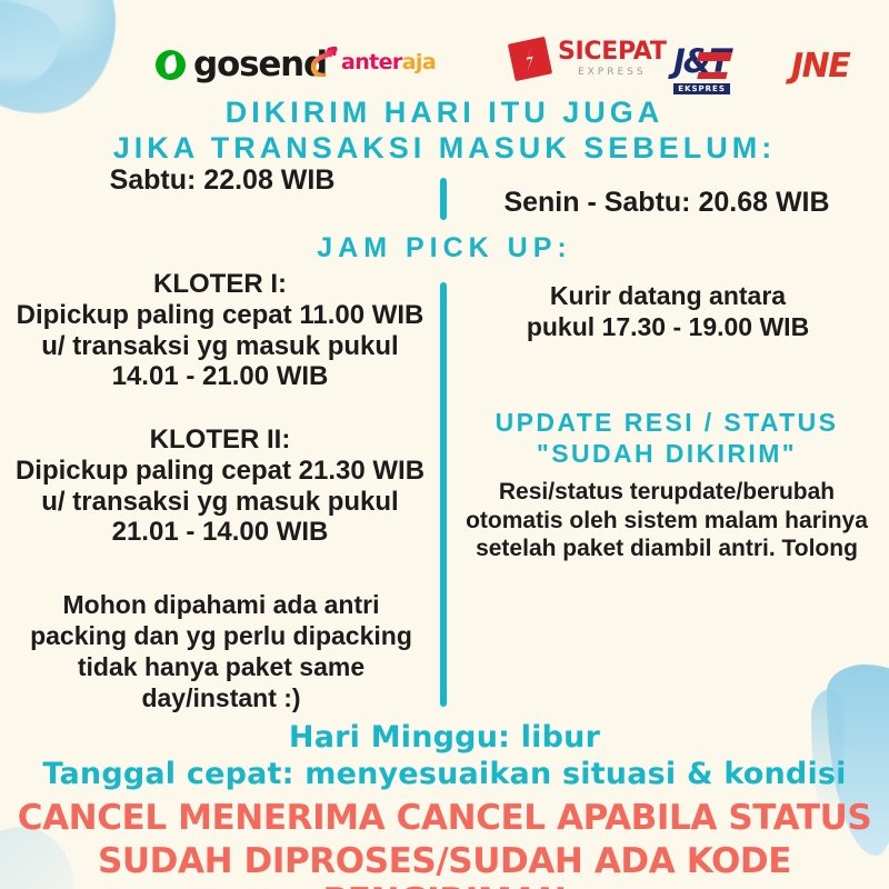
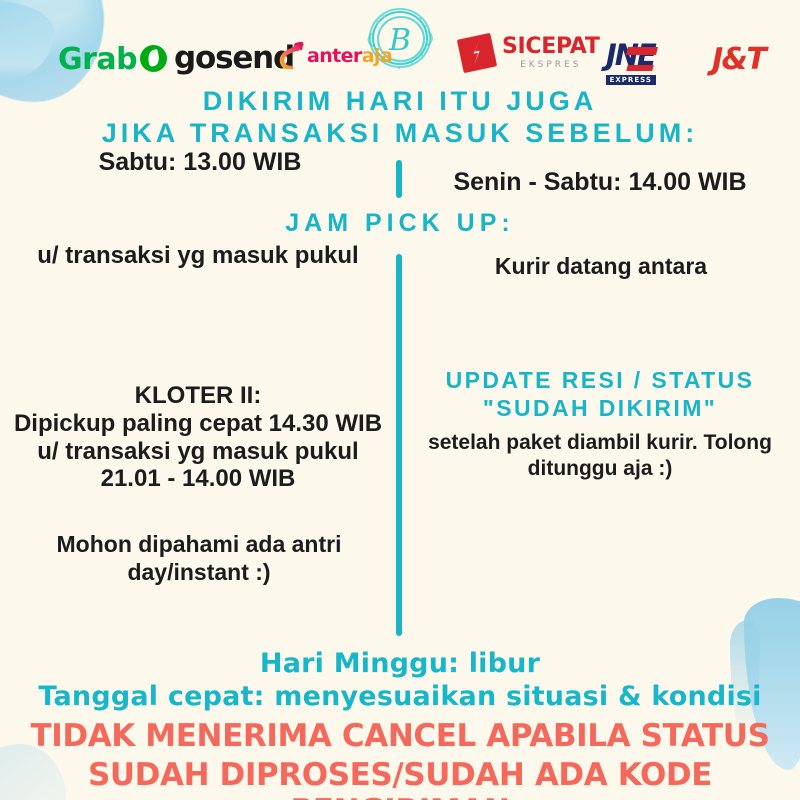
+ B
+ Grab
  gosen
  anter
  aja
  SICEPAT
- EXPRESS
+ EKSPRES
- J&T
+ JNE
- EKSPRES
+ EXPRESS
- JNE
+ J&T
  DIKIRIM HARI ITU JUGA
  JIKA TRANSAKSI MASUK SEBELUM:
- Sabtu: 22.08 WIB
+ Sabtu: 13.00 WIB
- Senin - Sabtu: 20.68 WIB
+ Senin - Sabtu: 14.00 WIB
  JAM PICK UP:
- KLOTER I:
- Dipickup paling cepat 11.00 WIB
  u/ transaksi yg masuk pukul
- 14.01 - 21.00 WIB
  KLOTER II:
- Dipickup paling cepat 21.30 WIB
+ Dipickup paling cepat 14.30 WIB
  u/ transaksi yg masuk pukul
  21.01 - 14.00 WIB
  Mohon dipahami ada antri
- packing dan yg perlu dipacking
- tidak hanya paket same
  day/instant :)
  Kurir datang antara
- pukul 17.30 - 19.00 WIB
  UPDATE RESI / STATUS
  "SUDAH DIKIRIM"
- Resi/status terupdate/berubah
- otomatis oleh sistem malam harinya
- setelah paket diambil antri. Tolong
+ setelah paket diambil kurir. Tolong
+ ditunggu aja :)
  Hari Minggu: libur
  Tanggal cepat: menyesuaikan situasi & kondisi
- CANCEL MENERIMA CANCEL APABILA STATUS
+ TIDAK MENERIMA CANCEL APABILA STATUS
  SUDAH DIPROSES/SUDAH ADA KODE
